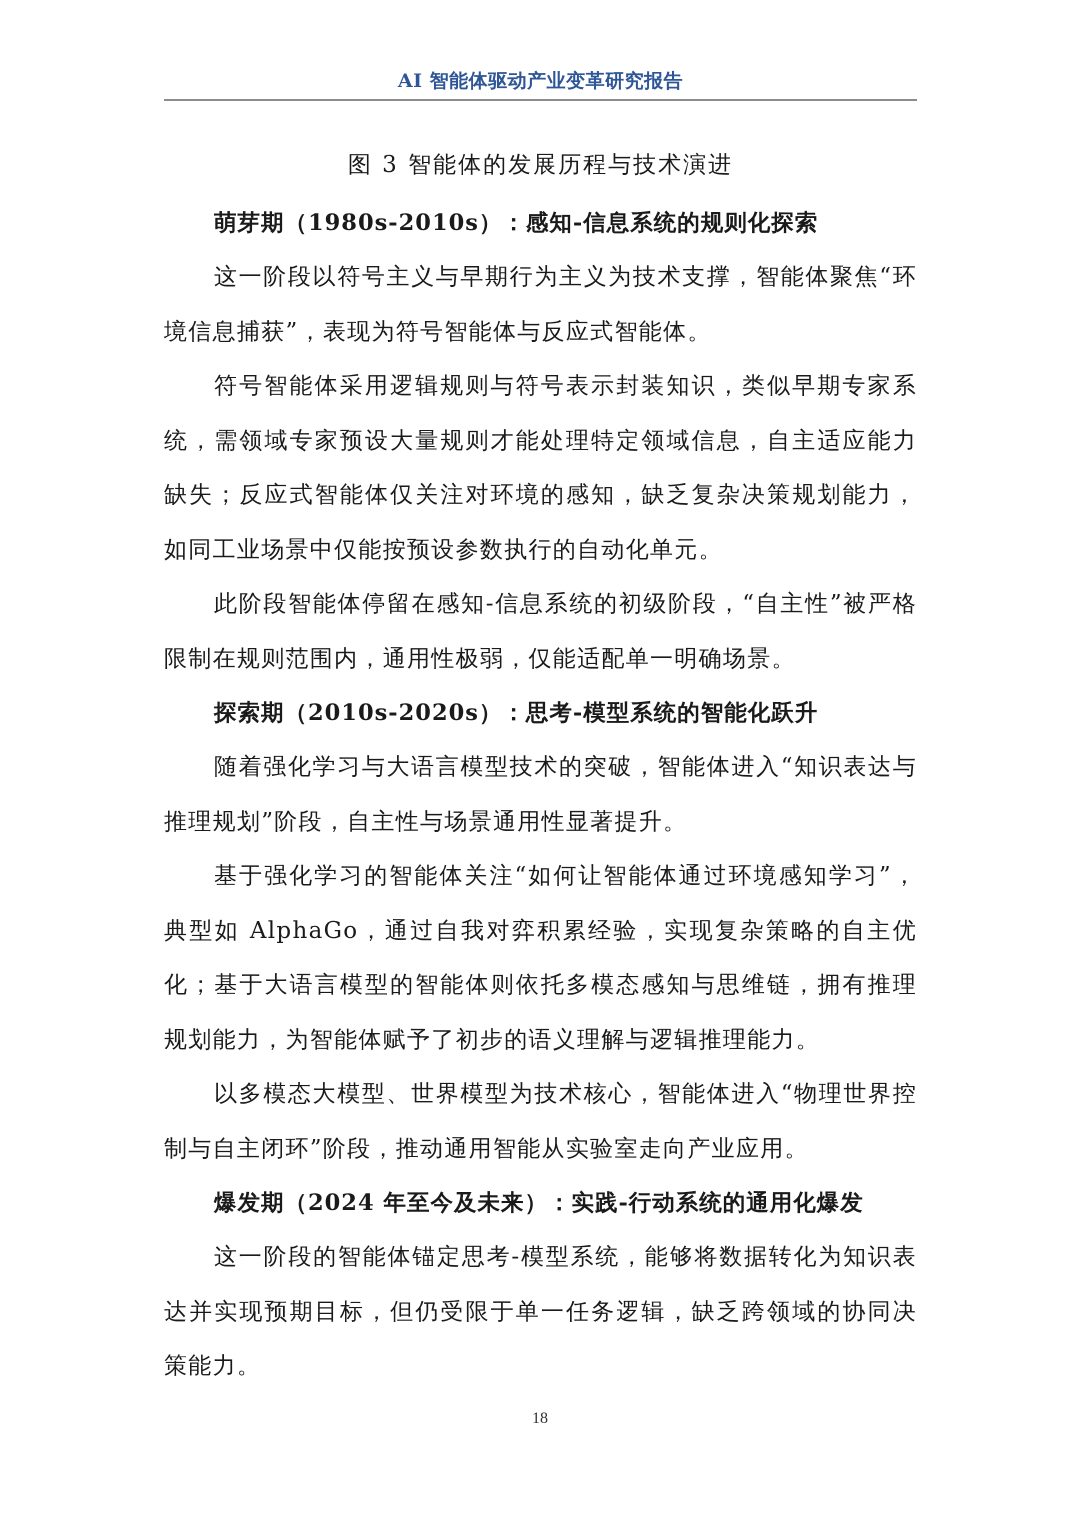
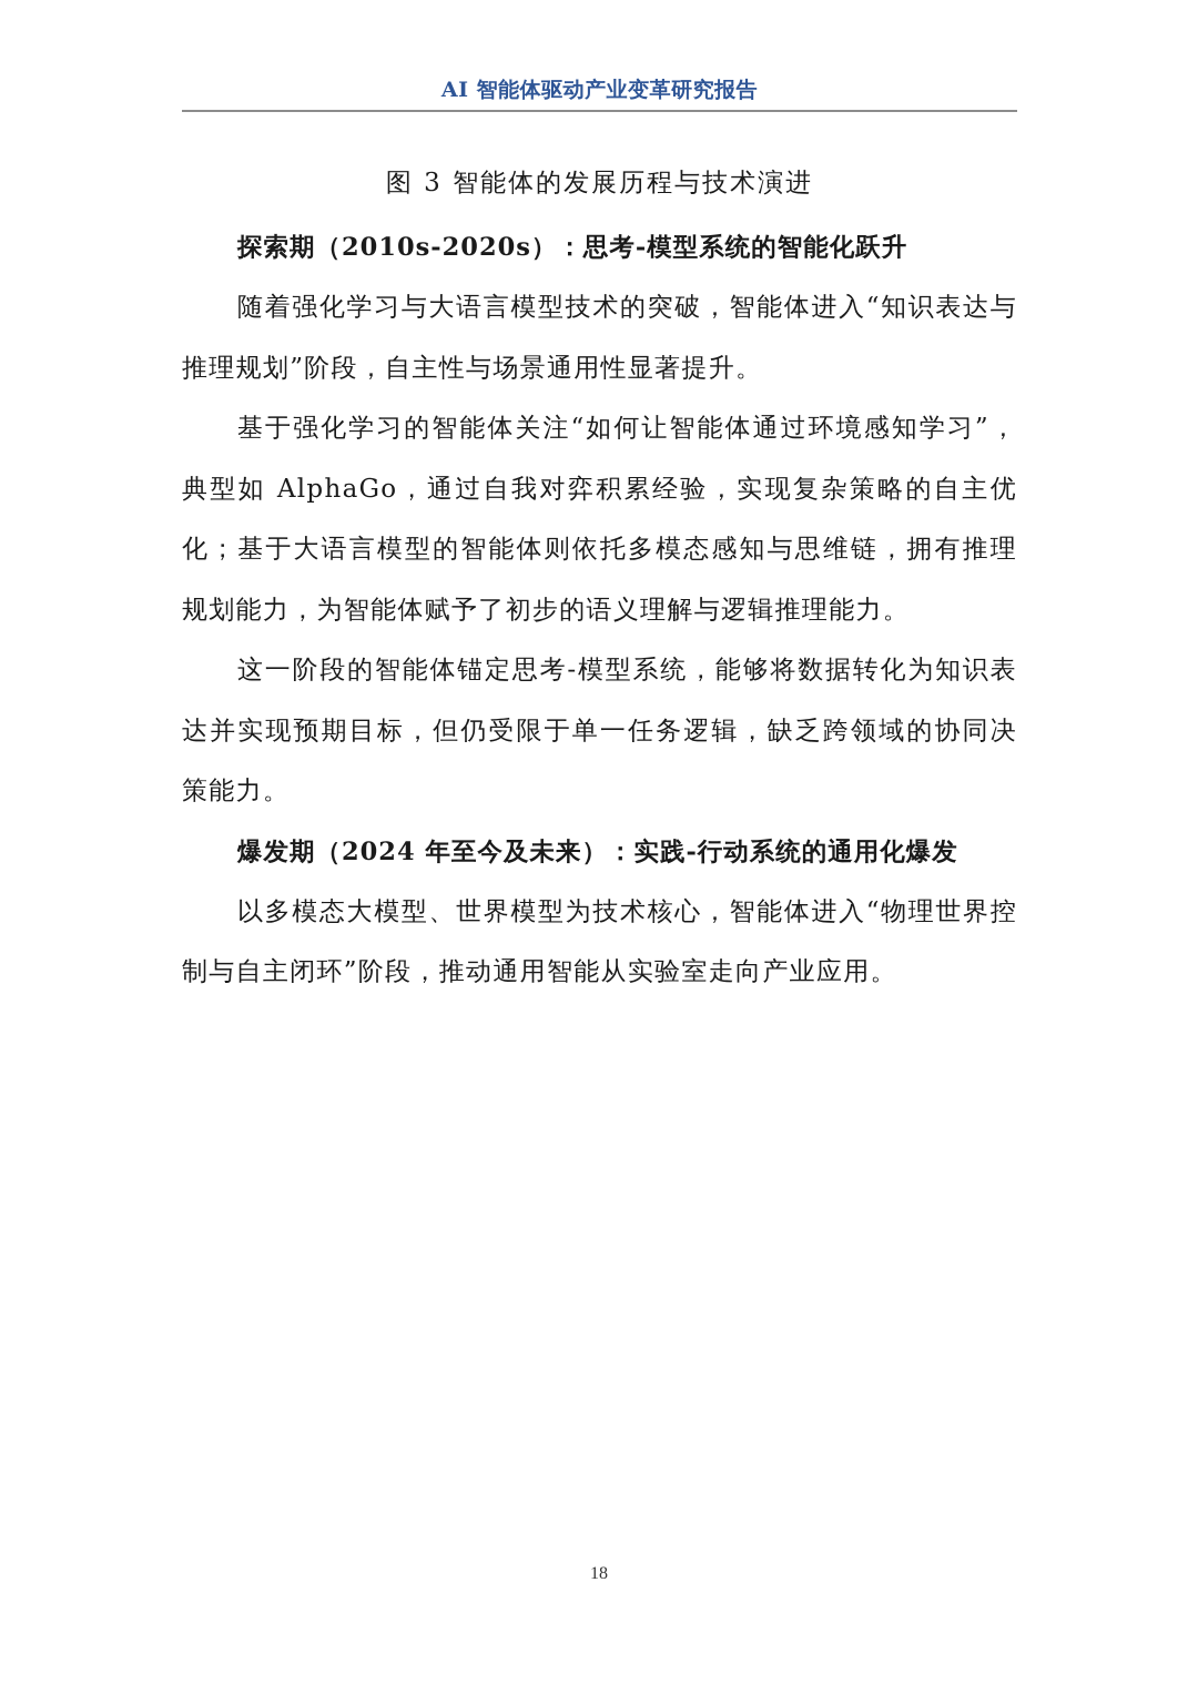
  AI 智能体驱动产业变革研究报告
  图 3 智能体的发展历程与技术演进
- 萌芽期（1980s-2010s）：感知-信息系统的规则化探索
- 这一阶段以符号主义与早期行为主义为技术支撑，智能体聚焦“环境信息捕获”，表现为符号智能体与反应式智能体。
- 符号智能体采用逻辑规则与符号表示封装知识，类似早期专家系统，需领域专家预设大量规则才能处理特定领域信息，自主适应能力缺失；反应式智能体仅关注对环境的感知，缺乏复杂决策规划能力，如同工业场景中仅能按预设参数执行的自动化单元。
- 此阶段智能体停留在感知-信息系统的初级阶段，“自主性”被严格限制在规则范围内，通用性极弱，仅能适配单一明确场景。
  探索期（2010s-2020s）：思考-模型系统的智能化跃升
  随着强化学习与大语言模型技术的突破，智能体进入“知识表达与推理规划”阶段，自主性与场景通用性显著提升。
  基于强化学习的智能体关注“如何让智能体通过环境感知学习”，典型如 AlphaGo，通过自我对弈积累经验，实现复杂策略的自主优化；基于大语言模型的智能体则依托多模态感知与思维链，拥有推理规划能力，为智能体赋予了初步的语义理解与逻辑推理能力。
- 以多模态大模型、世界模型为技术核心，智能体进入“物理世界控制与自主闭环”阶段，推动通用智能从实验室走向产业应用。
+ 这一阶段的智能体锚定思考-模型系统，能够将数据转化为知识表达并实现预期目标，但仍受限于单一任务逻辑，缺乏跨领域的协同决策能力。
  爆发期（2024 年至今及未来）：实践-行动系统的通用化爆发
- 这一阶段的智能体锚定思考-模型系统，能够将数据转化为知识表达并实现预期目标，但仍受限于单一任务逻辑，缺乏跨领域的协同决策能力。
+ 以多模态大模型、世界模型为技术核心，智能体进入“物理世界控制与自主闭环”阶段，推动通用智能从实验室走向产业应用。
  18
